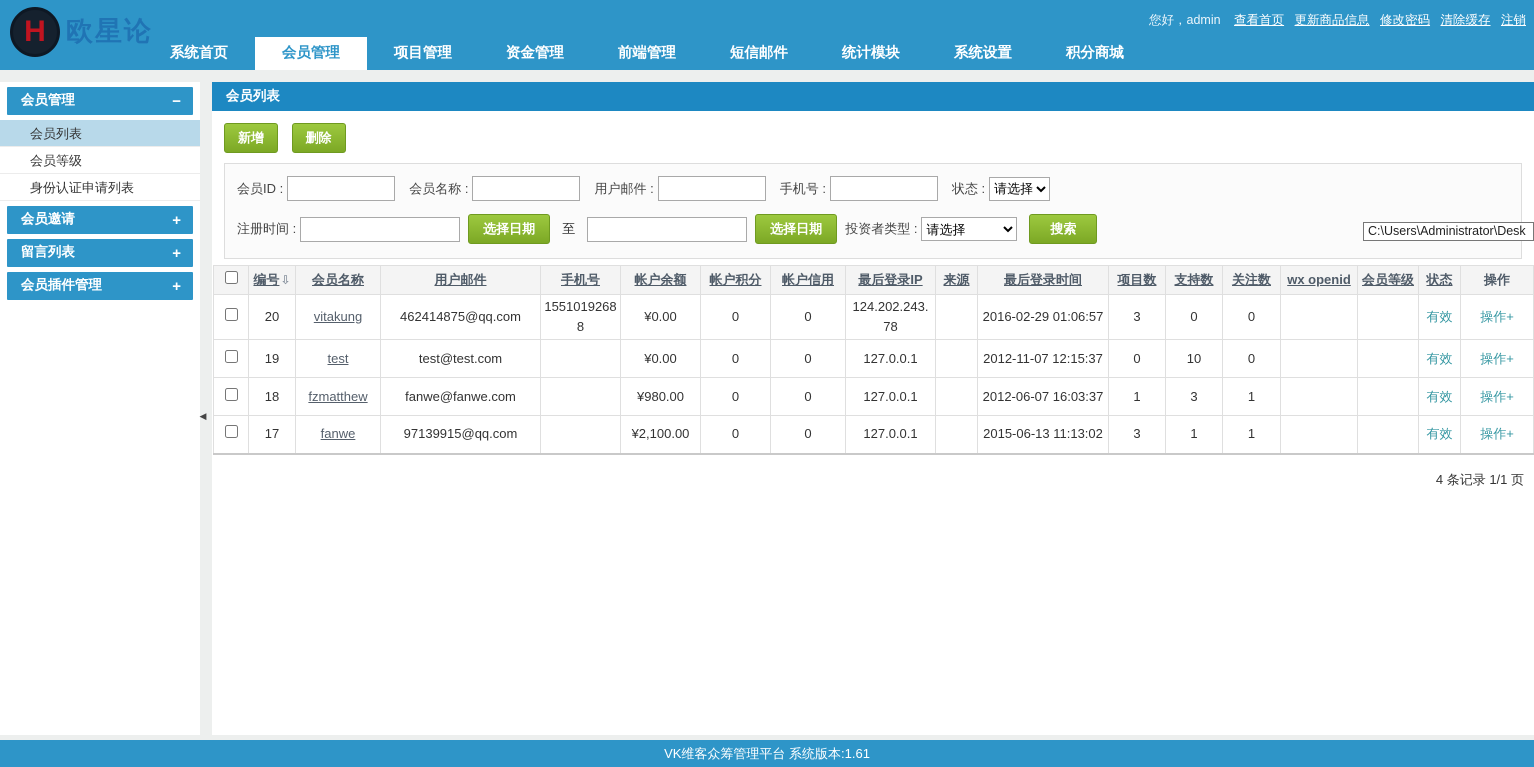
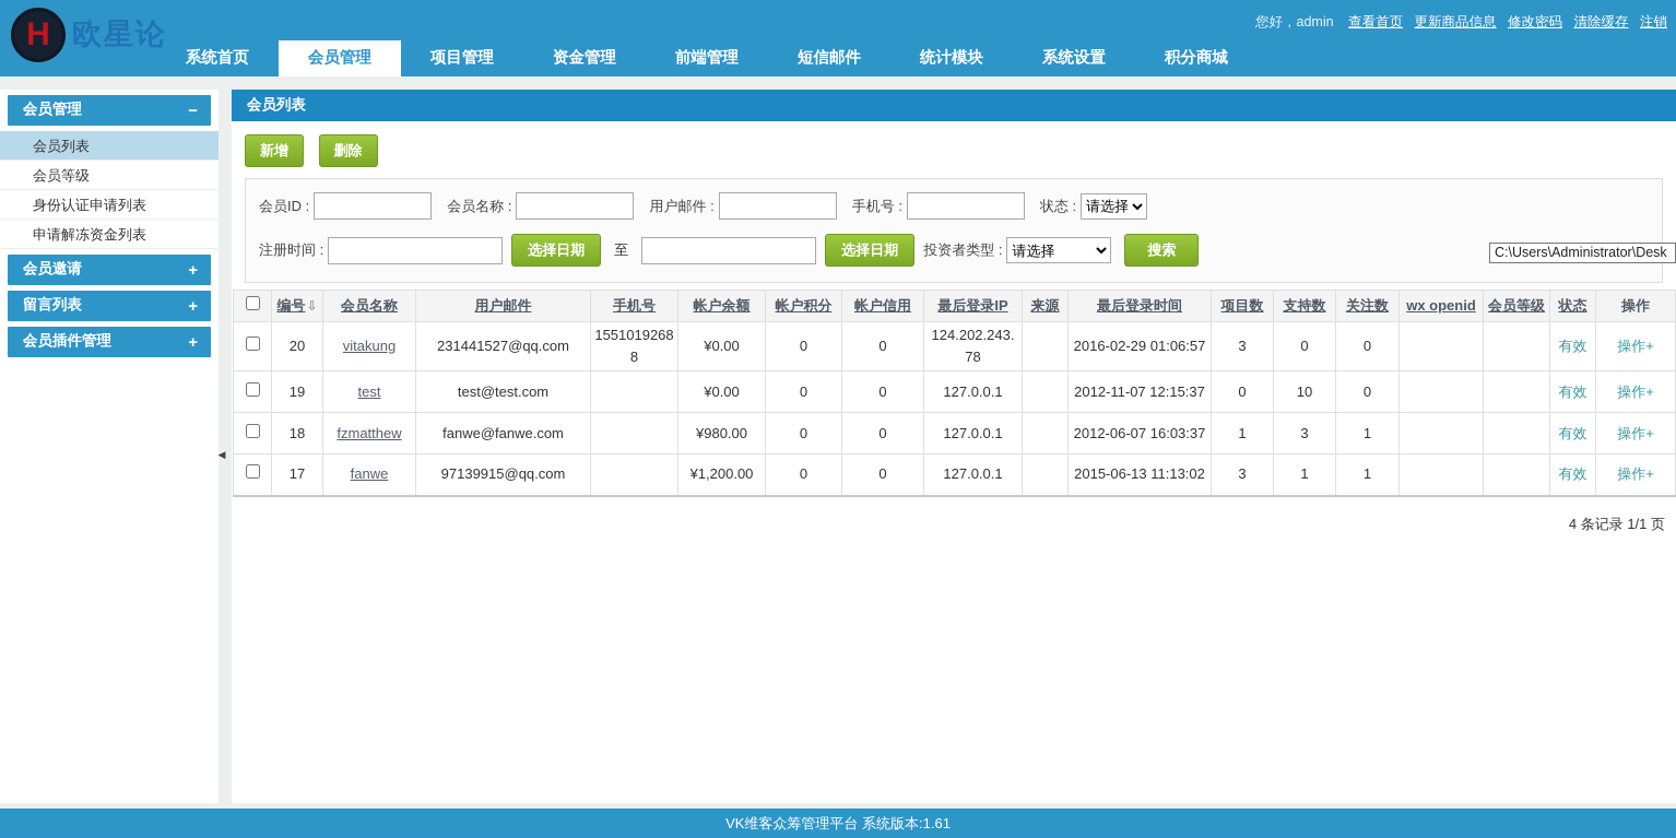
  H
  欧星论
  您好，admin 查看首页 更新商品信息 修改密码 清除缓存 注销
  系统首页
  会员管理
  项目管理
  资金管理
  前端管理
  短信邮件
  统计模块
  系统设置
  积分商城
  会员管理
  −
  会员列表
  会员等级
  身份认证申请列表
+ 申请解冻资金列表
  会员邀请
  +
  留言列表
  +
  会员插件管理
  +
  ◀
  会员列表
  新增 删除
  会员ID :
  会员名称 :
  用户邮件 :
  手机号 :
  状态 :
  请选择
  注册时间 :
  选择日期
  至
  选择日期
  投资者类型 :
  请选择
  搜索
  	编号⇩	会员名称	用户邮件	手机号	帐户余额	帐户积分	帐户信用	最后登录IP	来源	最后登录时间	项目数	支持数	关注数	wx openid	会员等级	状态	操作
- 	20	vitakung	462414875@qq.com	15510192688	¥0.00	0	0	124.202.243.78		2016-02-29 01:06:57	3	0	0			有效	操作+
+ 	20	vitakung	231441527@qq.com	15510192688	¥0.00	0	0	124.202.243.78		2016-02-29 01:06:57	3	0	0			有效	操作+
  	19	test	test@test.com		¥0.00	0	0	127.0.0.1		2012-11-07 12:15:37	0	10	0			有效	操作+
  	18	fzmatthew	fanwe@fanwe.com		¥980.00	0	0	127.0.0.1		2012-06-07 16:03:37	1	3	1			有效	操作+
- 	17	fanwe	97139915@qq.com		¥2,100.00	0	0	127.0.0.1		2015-06-13 11:13:02	3	1	1			有效	操作+
+ 	17	fanwe	97139915@qq.com		¥1,200.00	0	0	127.0.0.1		2015-06-13 11:13:02	3	1	1			有效	操作+
  4 条记录 1/1 页
  C:\Users\Administrator\Desk
  VK维客众筹管理平台 系统版本:1.61
